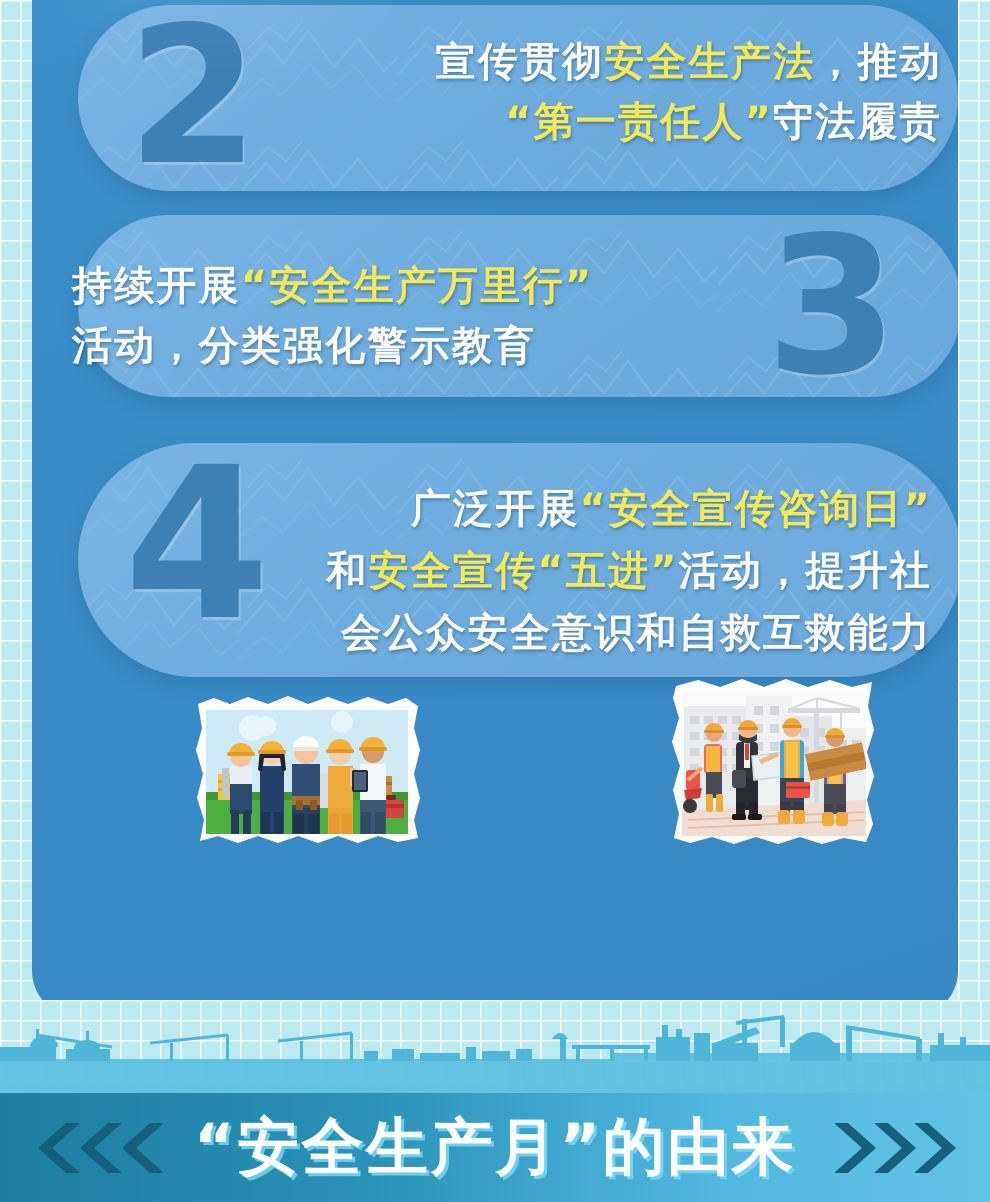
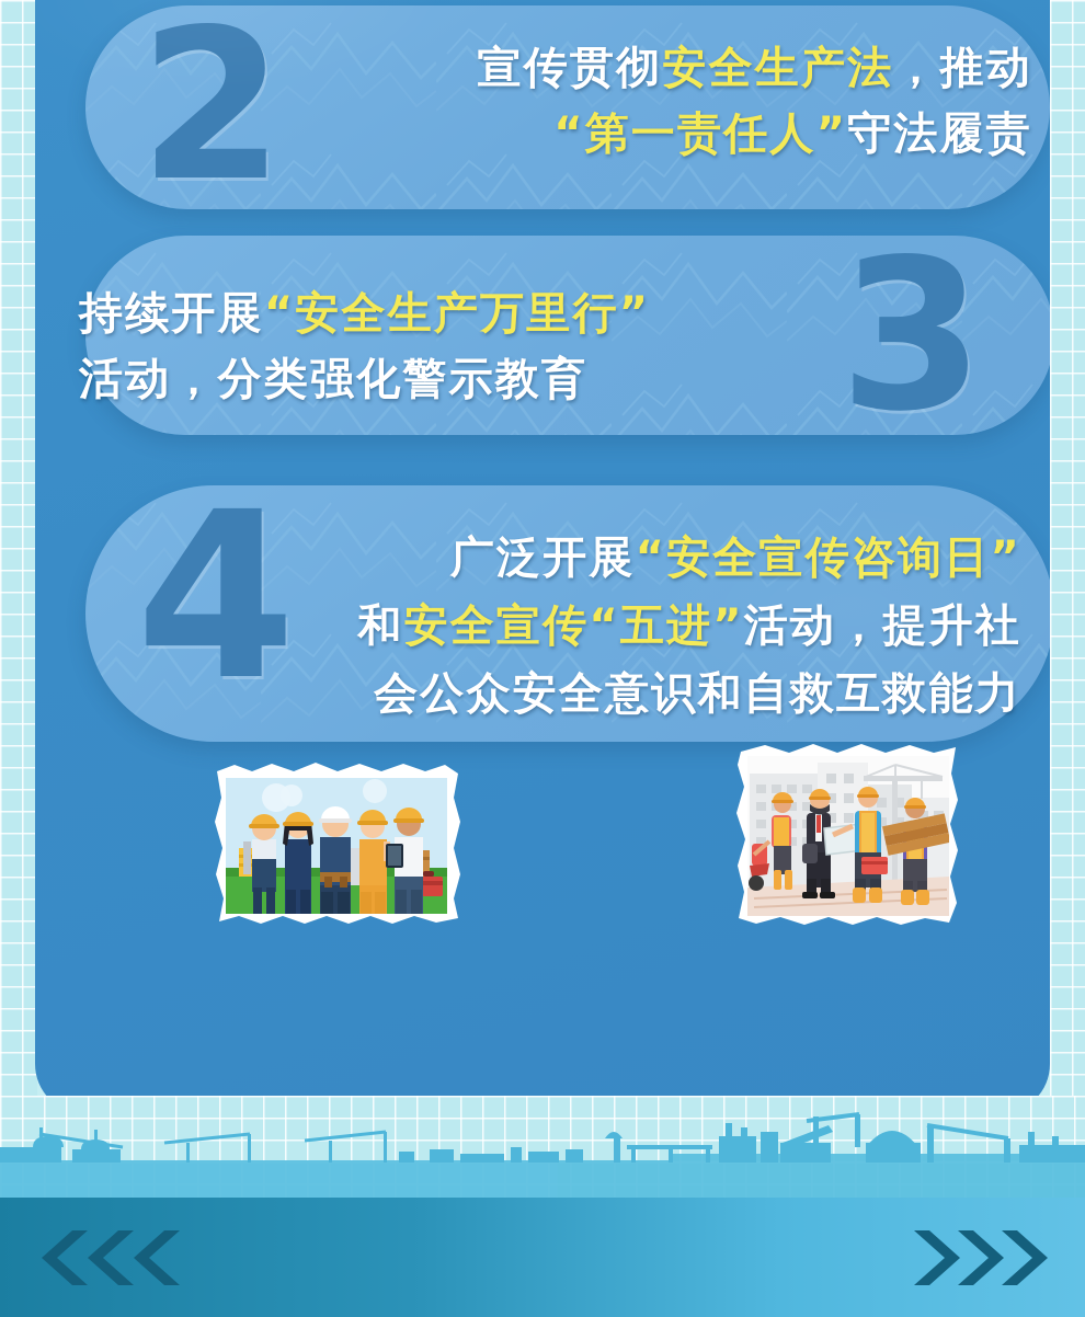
- “安全生产月”的由来
